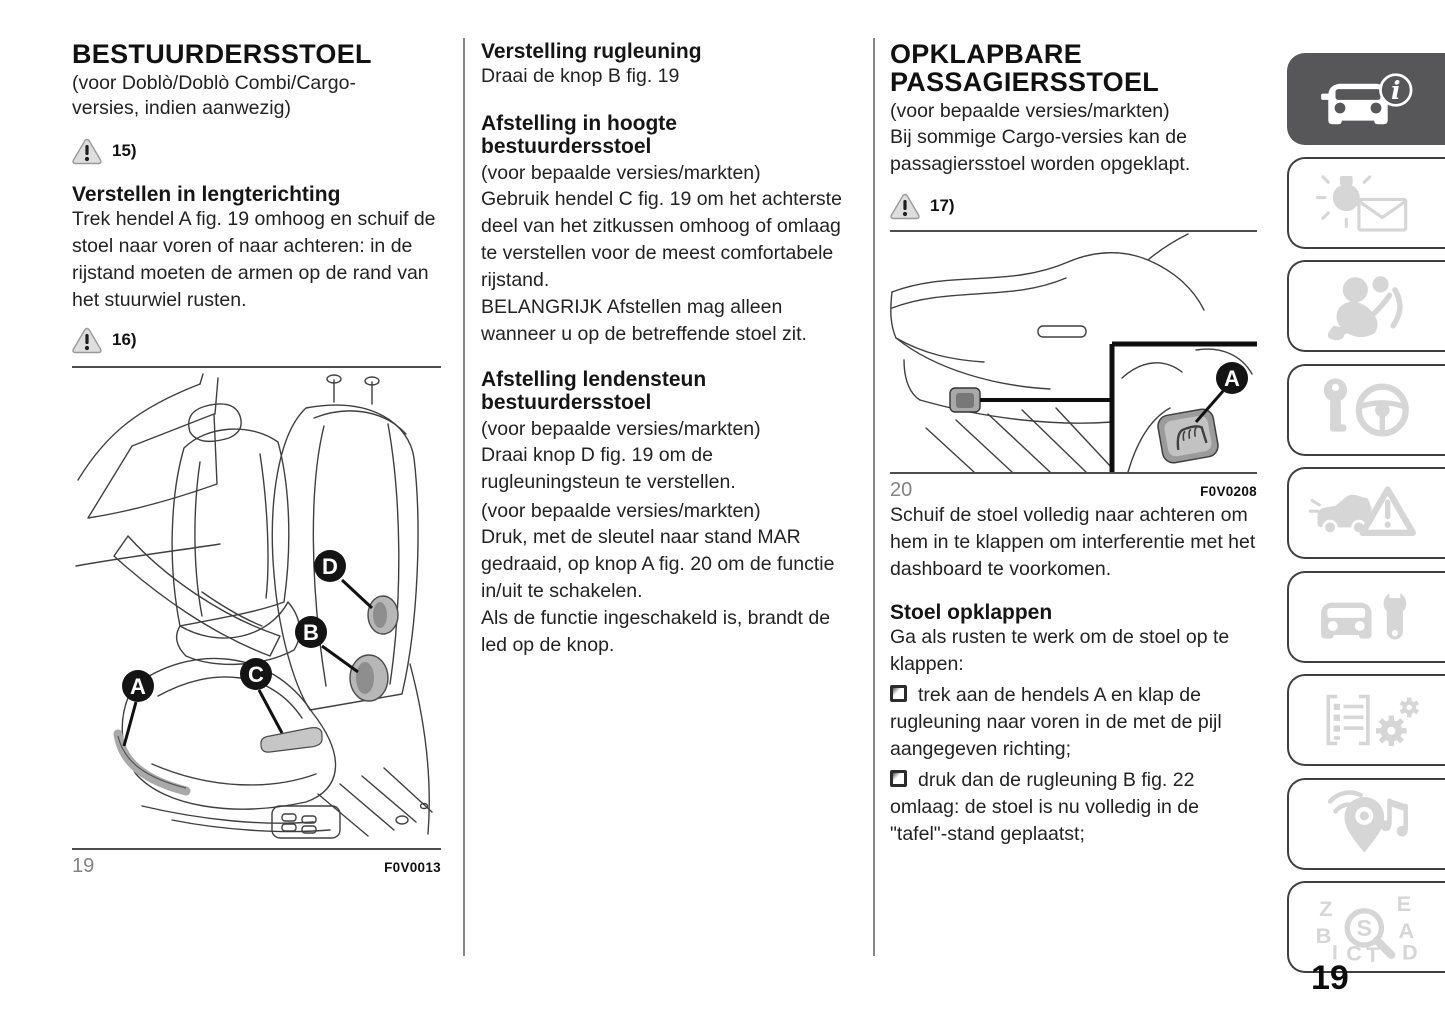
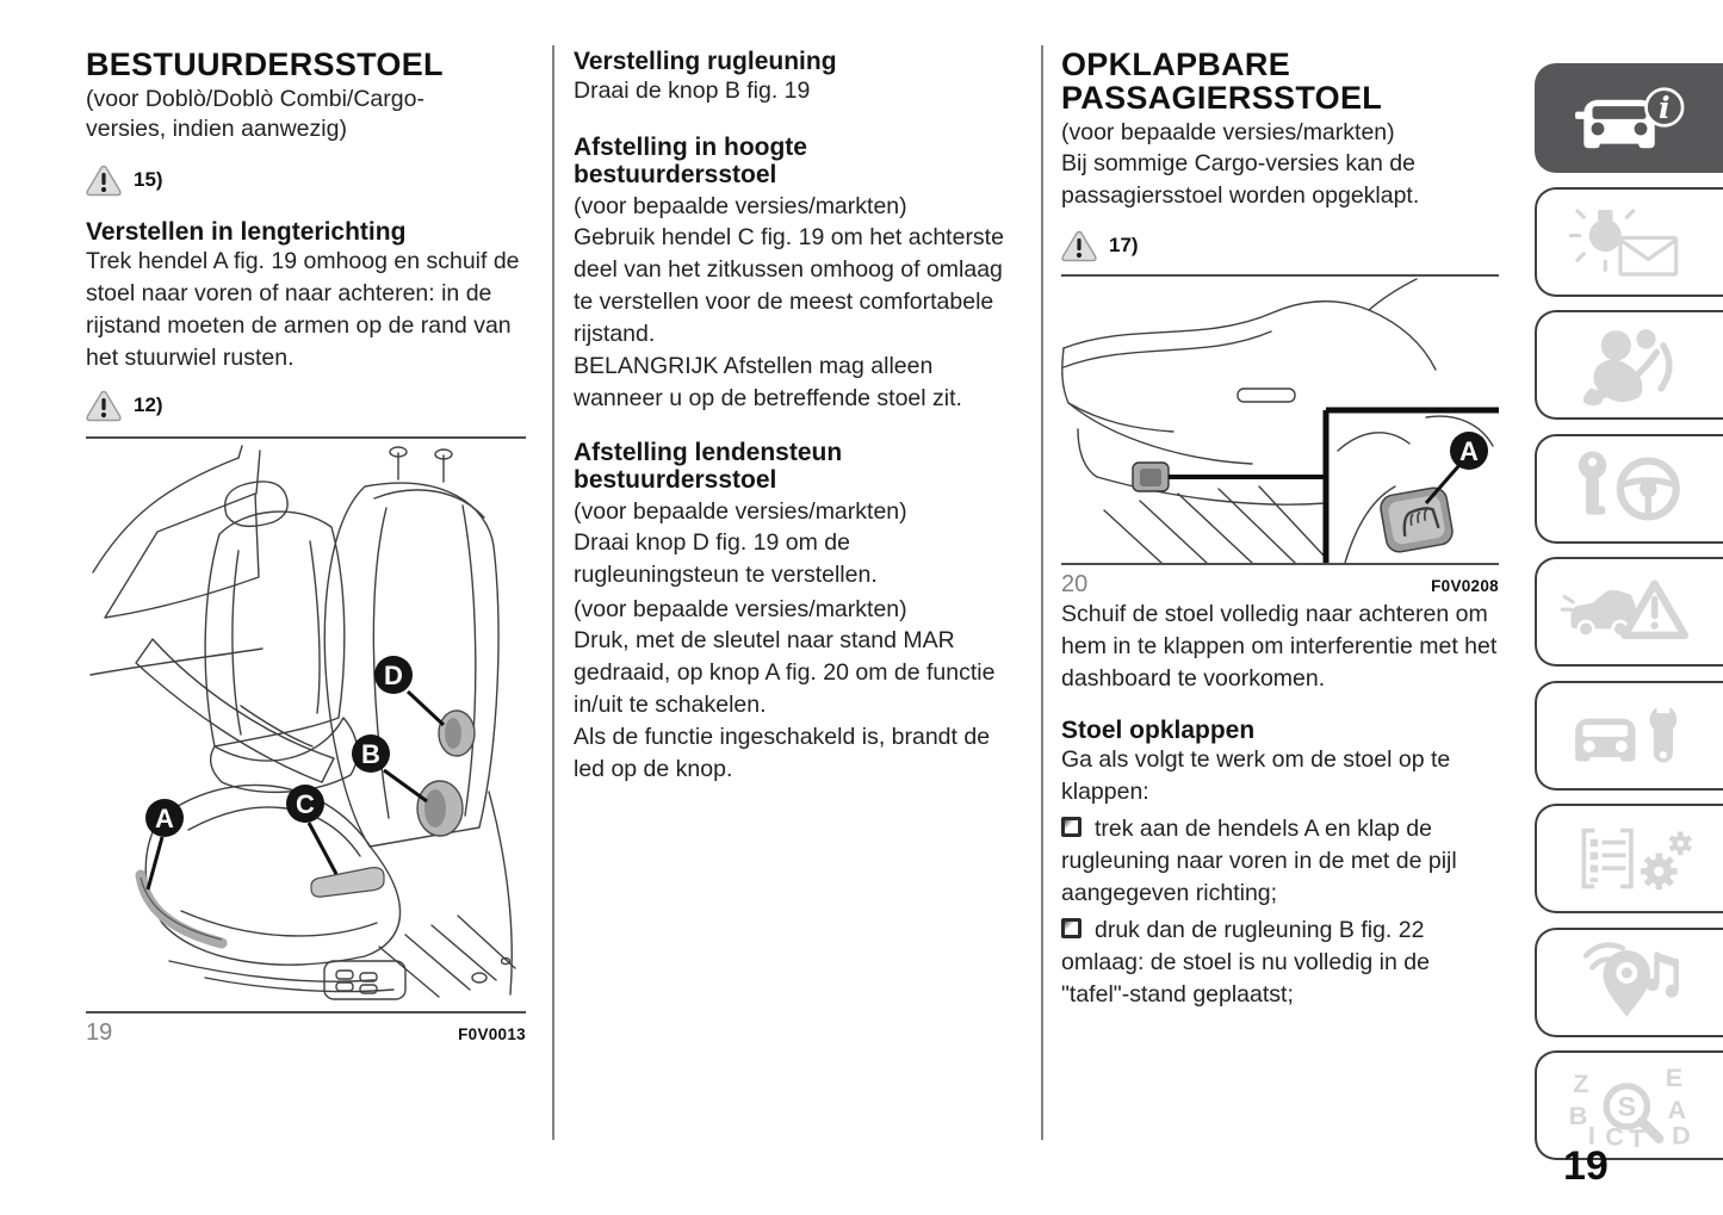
  BESTUURDERSSTOEL
  (voor Doblò/Doblò Combi/Cargo-
  versies, indien aanwezig)
  15)
  Verstellen in lengterichting
  Trek hendel A fig. 19 omhoog en schuif de stoel naar voren of naar achteren: in de rijstand moeten de armen op de rand van het stuurwiel rusten.
- 16)
+ 12)
  A
  C
  B
  D
  19
  F0V0013
  Verstelling rugleuning
  Draai de knop B fig. 19
  Afstelling in hoogte
  bestuurdersstoel
  (voor bepaalde versies/markten)
  Gebruik hendel C fig. 19 om het achterste deel van het zitkussen omhoog of omlaag te verstellen voor de meest comfortabele rijstand.
  BELANGRIJK Afstellen mag alleen wanneer u op de betreffende stoel zit.
  Afstelling lendensteun
  bestuurdersstoel
  (voor bepaalde versies/markten)
  Draai knop D fig. 19 om de rugleuningsteun te verstellen.
  (voor bepaalde versies/markten)
  Druk, met de sleutel naar stand MAR gedraaid, op knop A fig. 20 om de functie in/uit te schakelen.
  Als de functie ingeschakeld is, brandt de led op de knop.
  OPKLAPBARE
  PASSAGIERSSTOEL
  (voor bepaalde versies/markten)
  Bij sommige Cargo-versies kan de passagiersstoel worden opgeklapt.
  17)
  A
  20
  F0V0208
  Schuif de stoel volledig naar achteren om hem in te klappen om interferentie met het dashboard te voorkomen.
  Stoel opklappen
- Ga als rusten te werk om de stoel op te klappen:
+ Ga als volgt te werk om de stoel op te klappen:
  trek aan de hendels A en klap de rugleuning naar voren in de met de pijl aangegeven richting;
  druk dan de rugleuning B fig. 22 omlaag: de stoel is nu volledig in de "tafel"-stand geplaatst;
  i
  Z
  E
  B
  A
  I
  C
  T
  D
  S
  19
